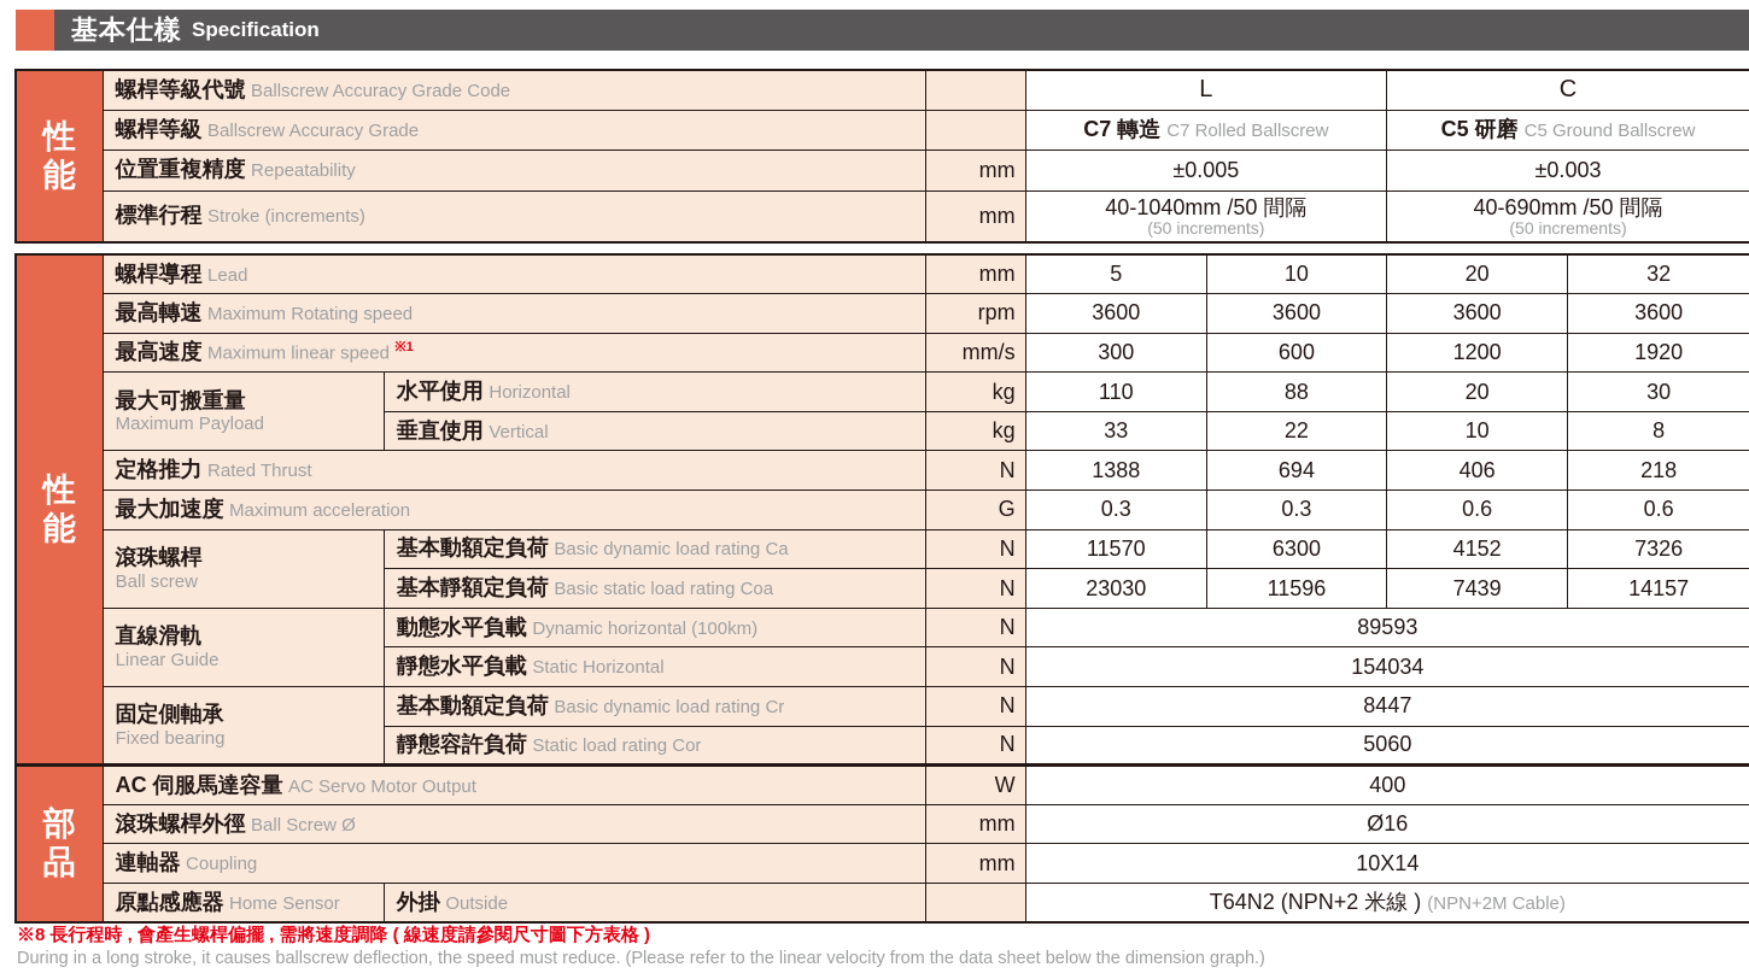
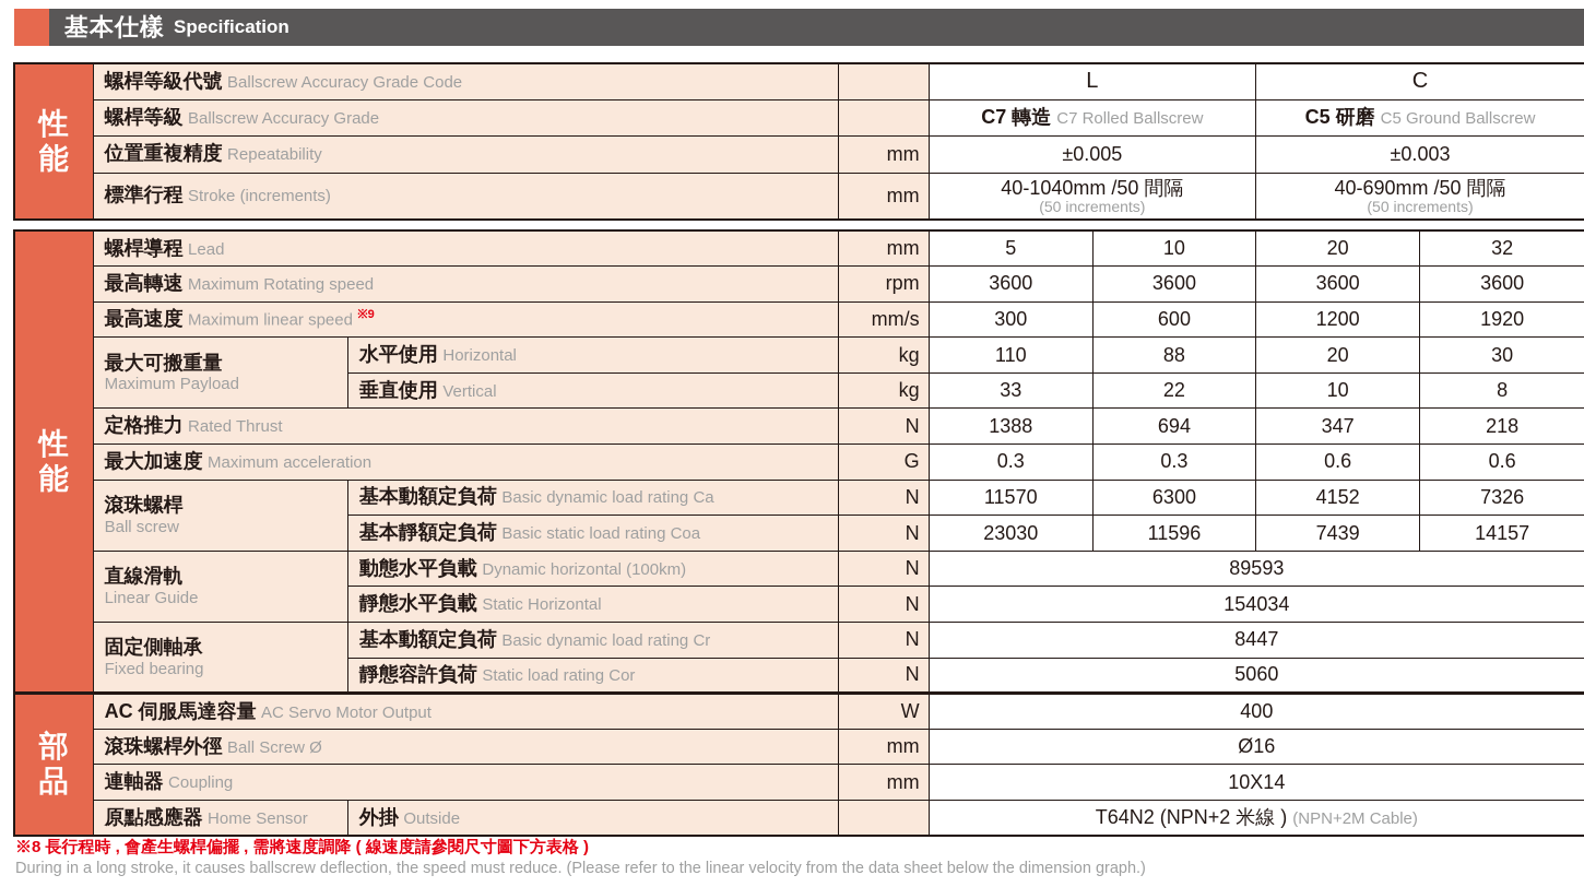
  基本仕樣
  Specification
  性能	螺桿等級代號 Ballscrew Accuracy Grade Code		L	C
  螺桿等級 Ballscrew Accuracy Grade		C7 轉造 C7 Rolled Ballscrew	C5 研磨 C5 Ground Ballscrew
  位置重複精度 Repeatability	mm	±0.005	±0.003
  標準行程 Stroke (increments)	mm	40-1040mm /50 間隔(50 increments)	40-690mm /50 間隔(50 increments)
  性能	螺桿導程 Lead	mm	5	10	20	32
  最高轉速 Maximum Rotating speed	rpm	3600	3600	3600	3600
- 最高速度 Maximum linear speed ※1	mm/s	300	600	1200	1920
+ 最高速度 Maximum linear speed ※9	mm/s	300	600	1200	1920
  最大可搬重量Maximum Payload	水平使用 Horizontal	kg	110	88	20	30
  垂直使用 Vertical	kg	33	22	10	8
- 定格推力 Rated Thrust	N	1388	694	406	218
+ 定格推力 Rated Thrust	N	1388	694	347	218
  最大加速度 Maximum acceleration	G	0.3	0.3	0.6	0.6
  滾珠螺桿Ball screw	基本動額定負荷 Basic dynamic load rating Ca	N	11570	6300	4152	7326
  基本靜額定負荷 Basic static load rating Coa	N	23030	11596	7439	14157
  直線滑軌Linear Guide	動態水平負載 Dynamic horizontal (100km)	N	89593
  靜態水平負載 Static Horizontal	N	154034
  固定側軸承Fixed bearing	基本動額定負荷 Basic dynamic load rating Cr	N	8447
  靜態容許負荷 Static load rating Cor	N	5060
  部品	AC 伺服馬達容量 AC Servo Motor Output	W	400
  滾珠螺桿外徑 Ball Screw Ø	mm	Ø16
  連軸器 Coupling	mm	10X14
  原點感應器 Home Sensor	外掛 Outside		T64N2 (NPN+2 米線 ) (NPN+2M Cable)
  ※8 長行程時 , 會產生螺桿偏擺 , 需將速度調降 ( 線速度請參閱尺寸圖下方表格 )
  During in a long stroke, it causes ballscrew deflection, the speed must reduce. (Please refer to the linear velocity from the data sheet below the dimension graph.)
